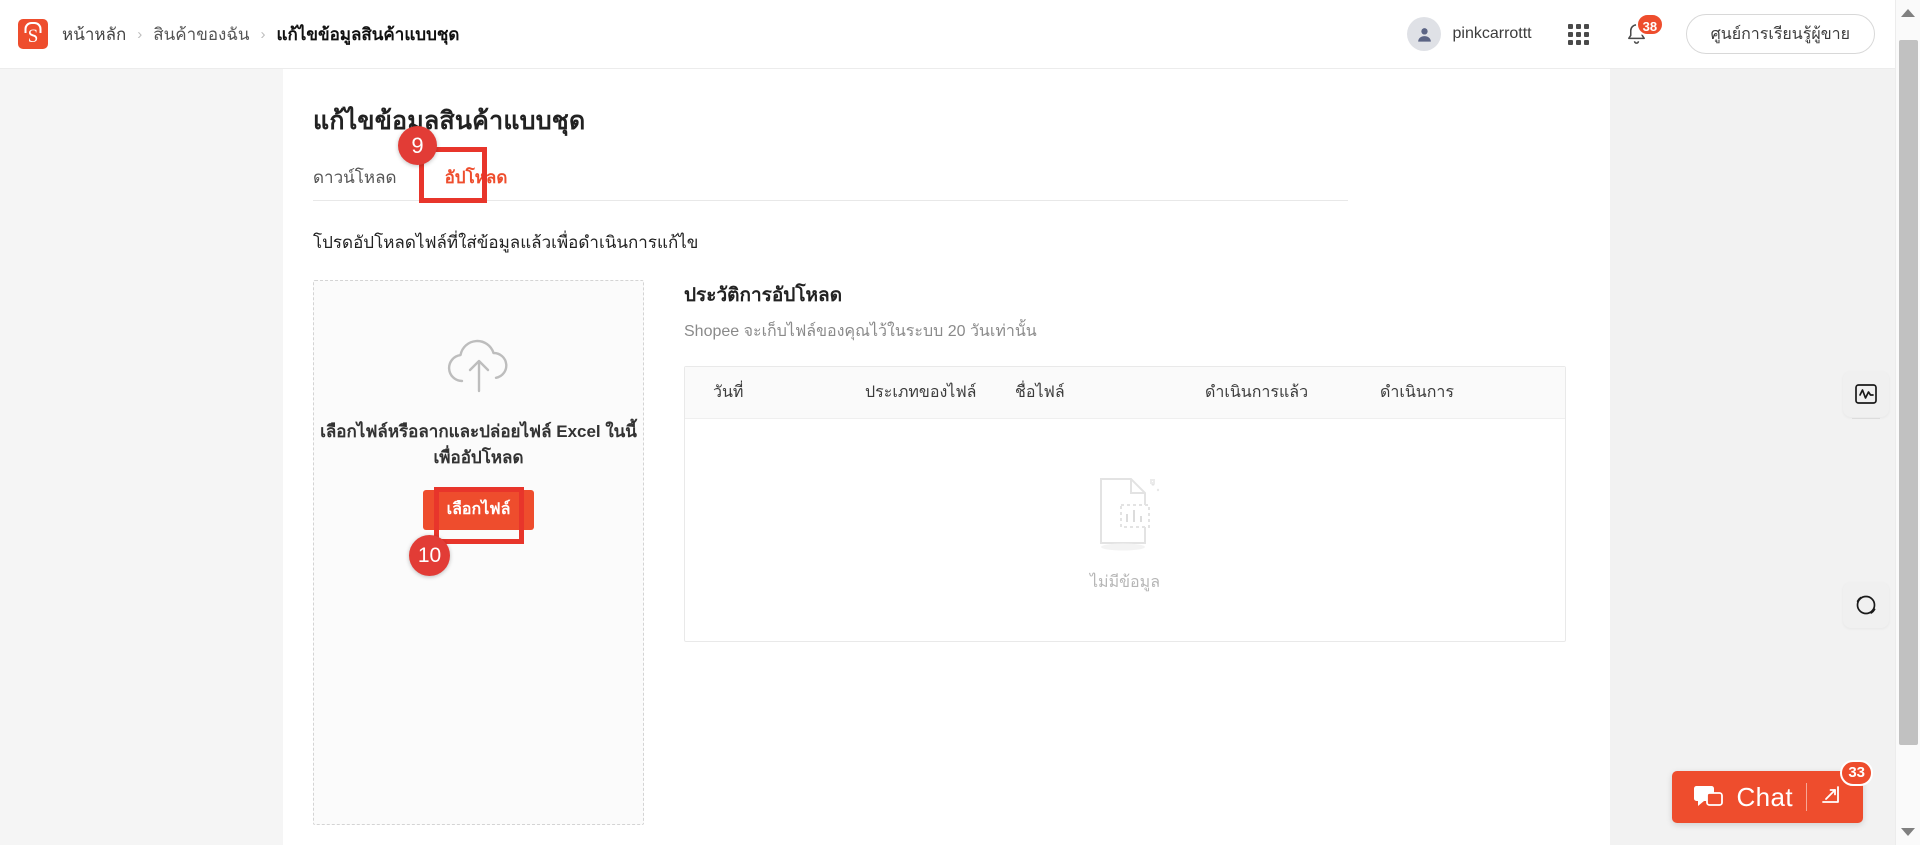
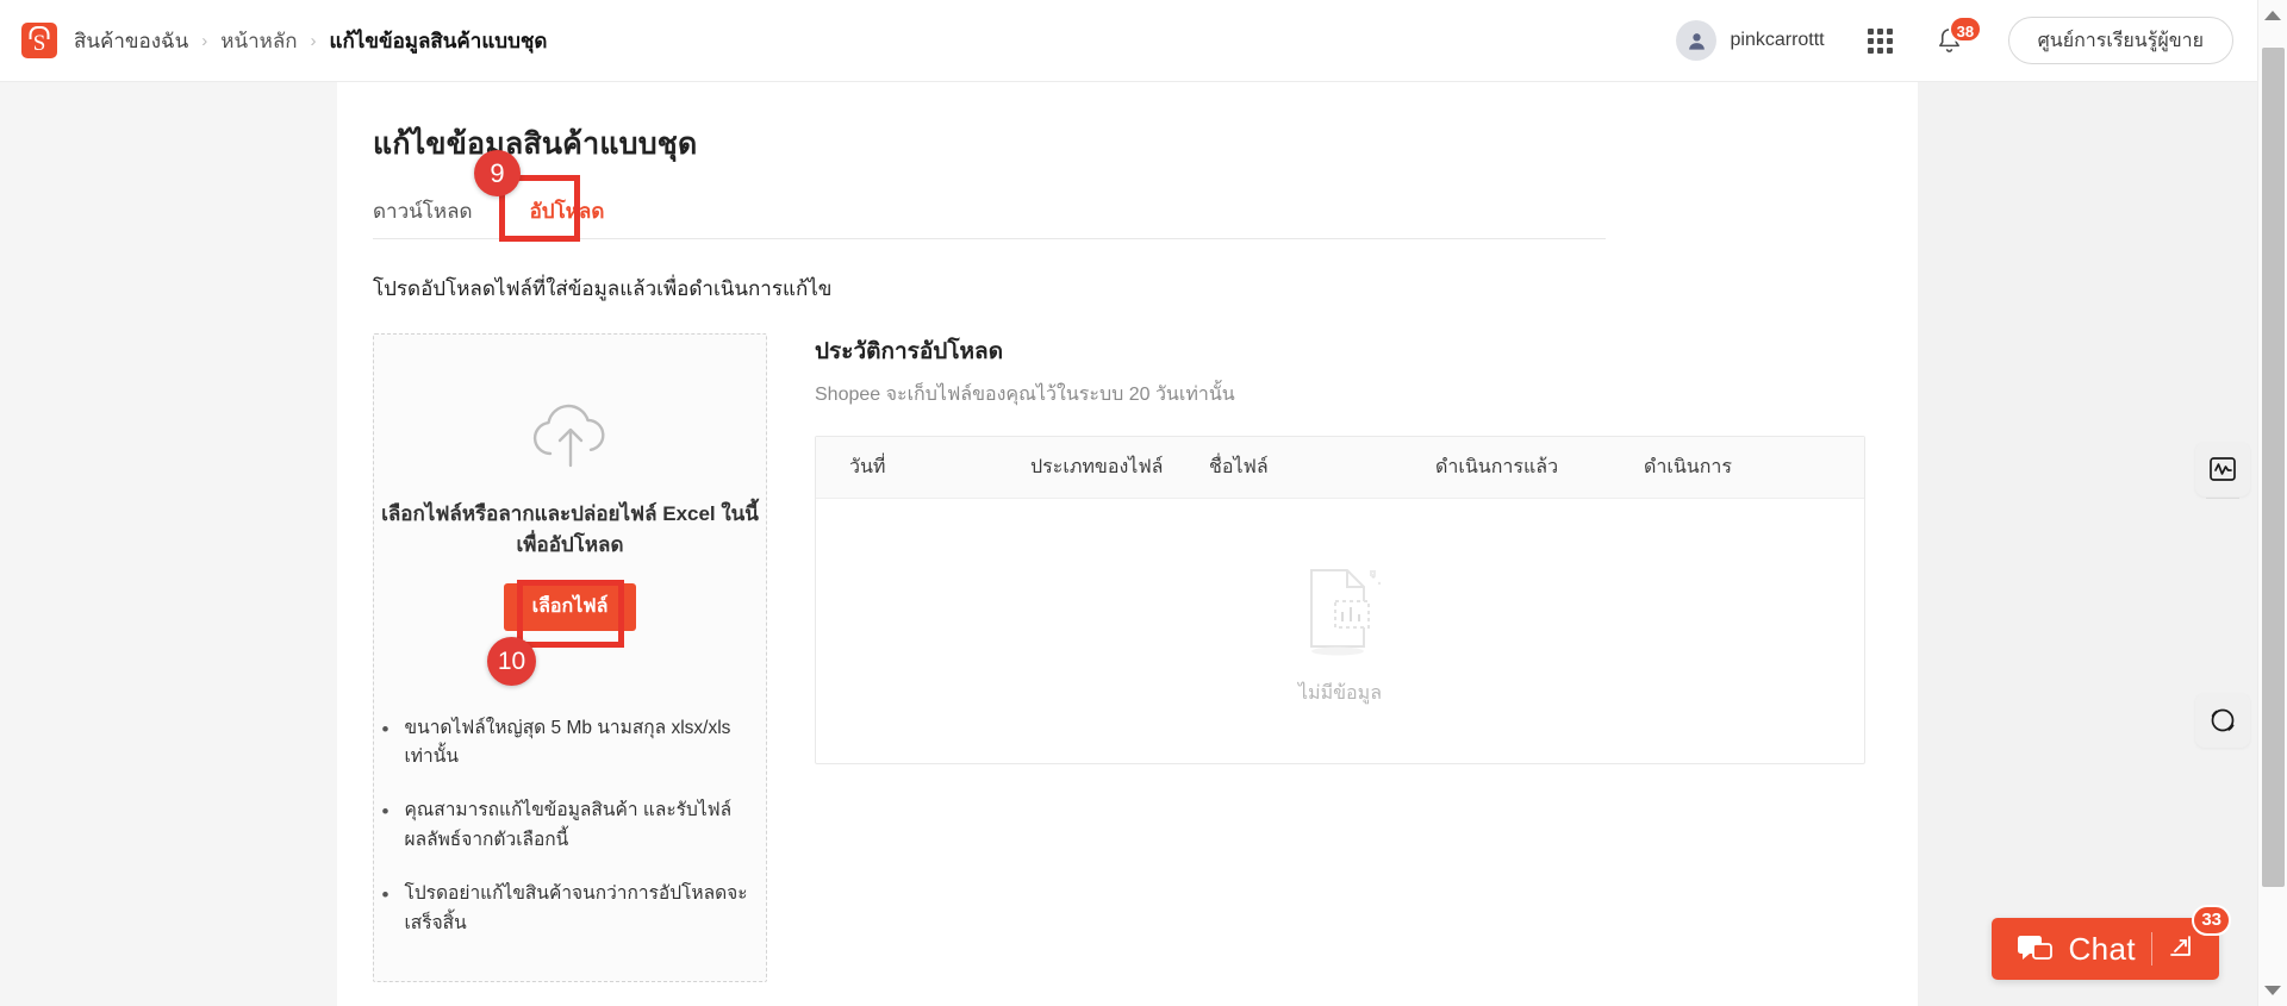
  S
- หน้าหลัก
+ สินค้าของฉัน
  ›
- สินค้าของฉัน
+ หน้าหลัก
  ›
  แก้ไขข้อมูลสินค้าแบบชุด
  pinkcarrottt
  38
  ศูนย์การเรียนรู้ผู้ขาย
  แก้ไขข้อมูลสินค้าแบบชุด
  ดาวน์โหลด
  อัปโหลด
  โปรดอัปโหลดไฟล์ที่ใส่ข้อมูลแล้วเพื่อดำเนินการแก้ไข
  เลือกไฟล์หรือลากและปล่อยไฟล์ Excel ในนี้เพื่ออัปโหลด
  เลือกไฟล์
+ ขนาดไฟล์ใหญ่สุด 5 Mb นามสกุล xlsx/xls เท่านั้น
+ คุณสามารถแก้ไขข้อมูลสินค้า และรับไฟล์ผลลัพธ์จากตัวเลือกนี้
+ โปรดอย่าแก้ไขสินค้าจนกว่าการอัปโหลดจะเสร็จสิ้น
  ประวัติการอัปโหลด
  Shopee จะเก็บไฟล์ของคุณไว้ในระบบ 20 วันเท่านั้น
  วันที่
  ประเภทของไฟล์
  ชื่อไฟล์
  ดำเนินการแล้ว
  ดำเนินการ
  ไม่มีข้อมูล
  Chat
  33
  9
  10
